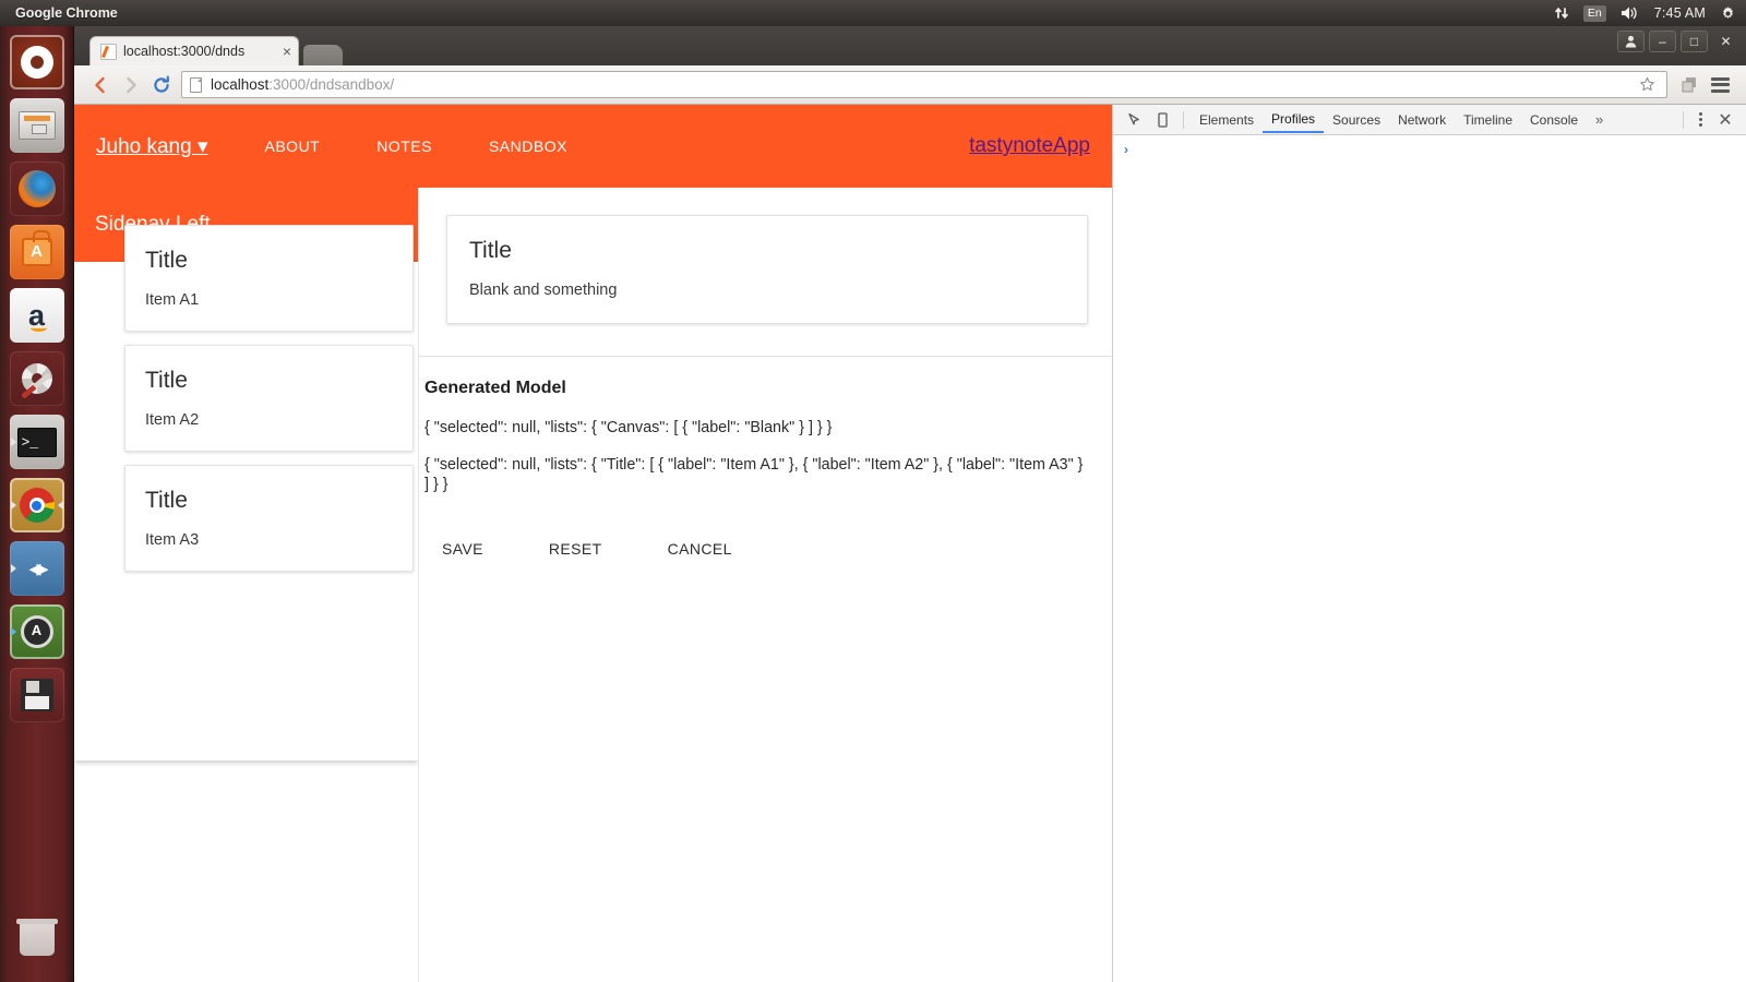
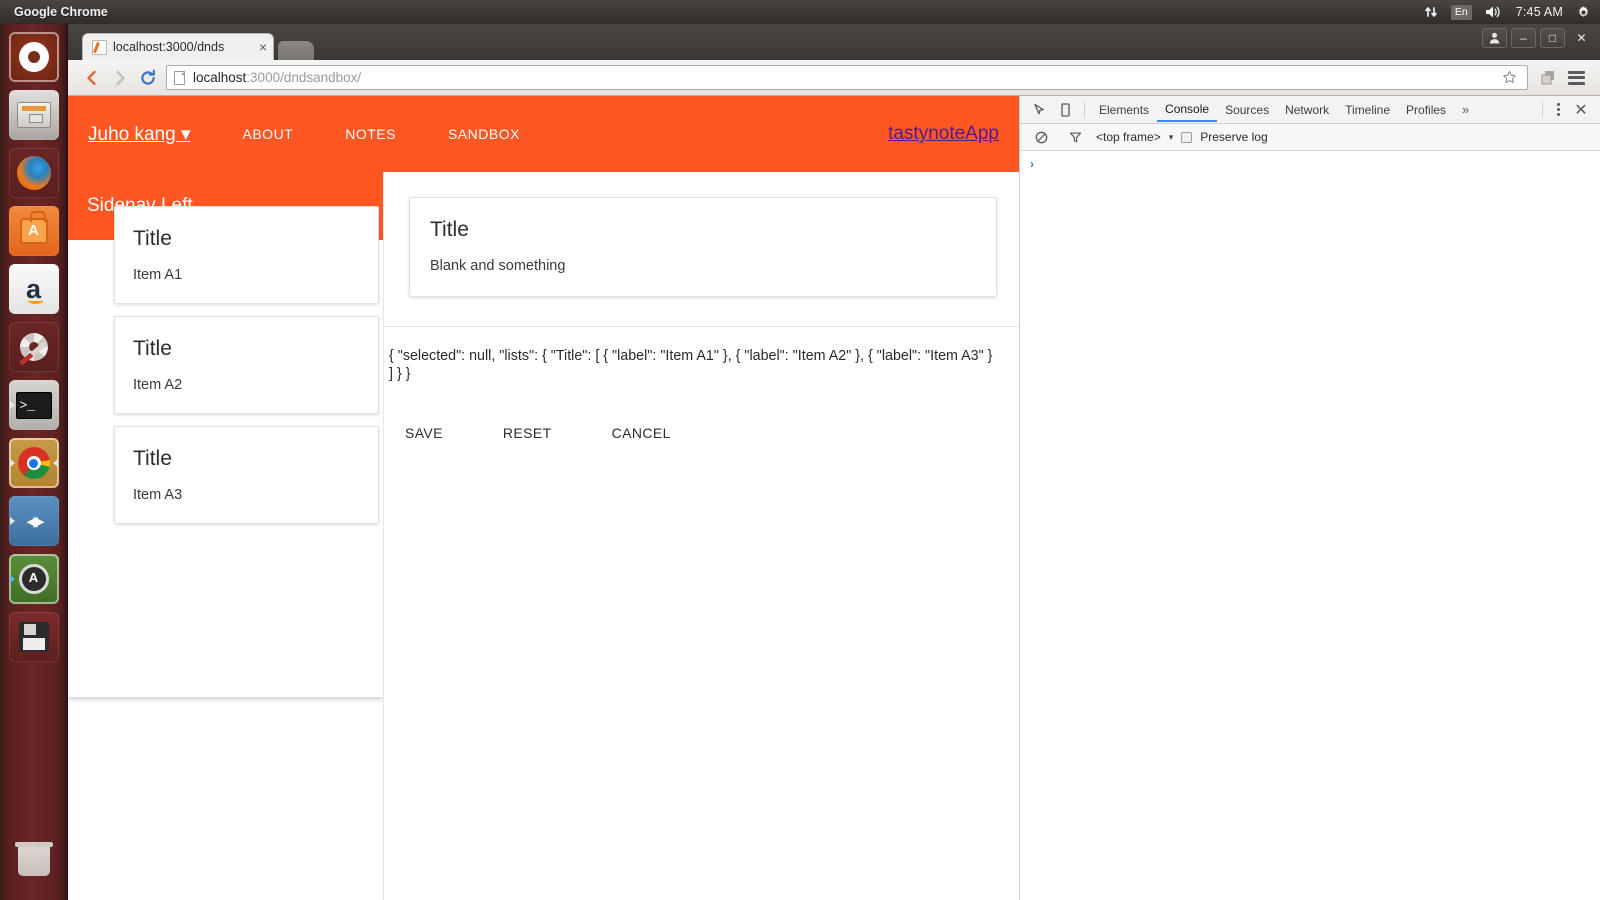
  Google Chrome
  En
  7:45 AM
  a
  >_
  ◂▸
  localhost:3000/dnds
  ×
  –
  □
  ✕
  localhost:3000/dndsandbox/
  Juho kang ▾
  ABOUT
  NOTES
  SANDBOX
  tastynoteApp
  Title
  Item A1
  Title
  Item A2
  Title
  Item A3
  Title
  Blank and something
- Generated Model
- { "selected": null, "lists": { "Canvas": [ { "label": "Blank" } ] } }
  { "selected": null, "lists": { "Title": [ { "label": "Item A1" }, { "label": "Item A2" }, { "label": "Item A3" } ] } }
  SAVE
  RESET
  CANCEL
  Elements
- Profiles
+ Console
  Sources
  Network
  Timeline
- Console
+ Profiles
  »
  ✕
+ <top frame>
+ ▾
+ Preserve log
  ›
